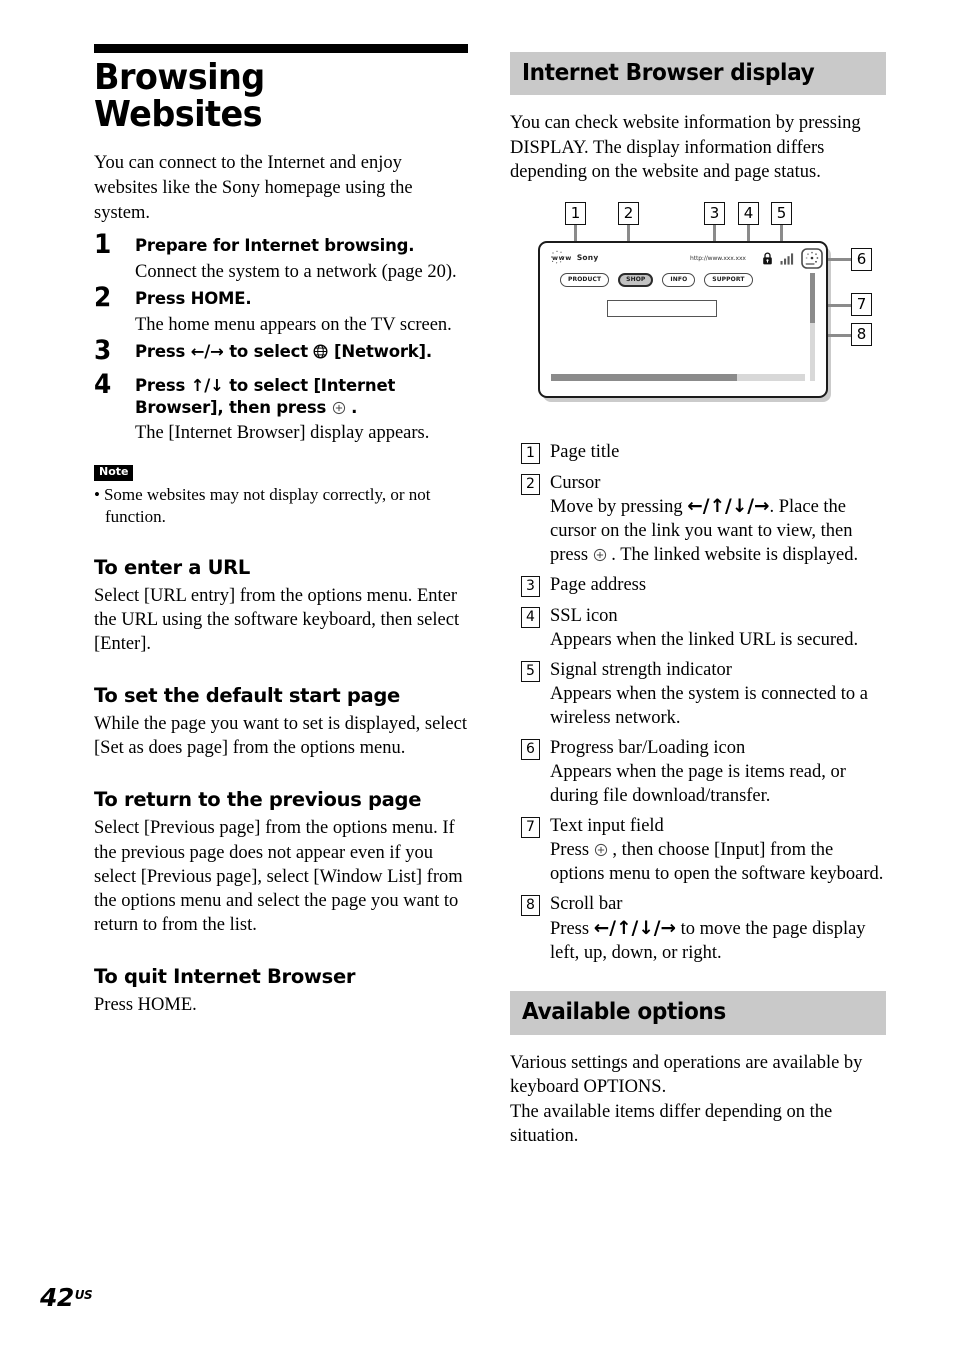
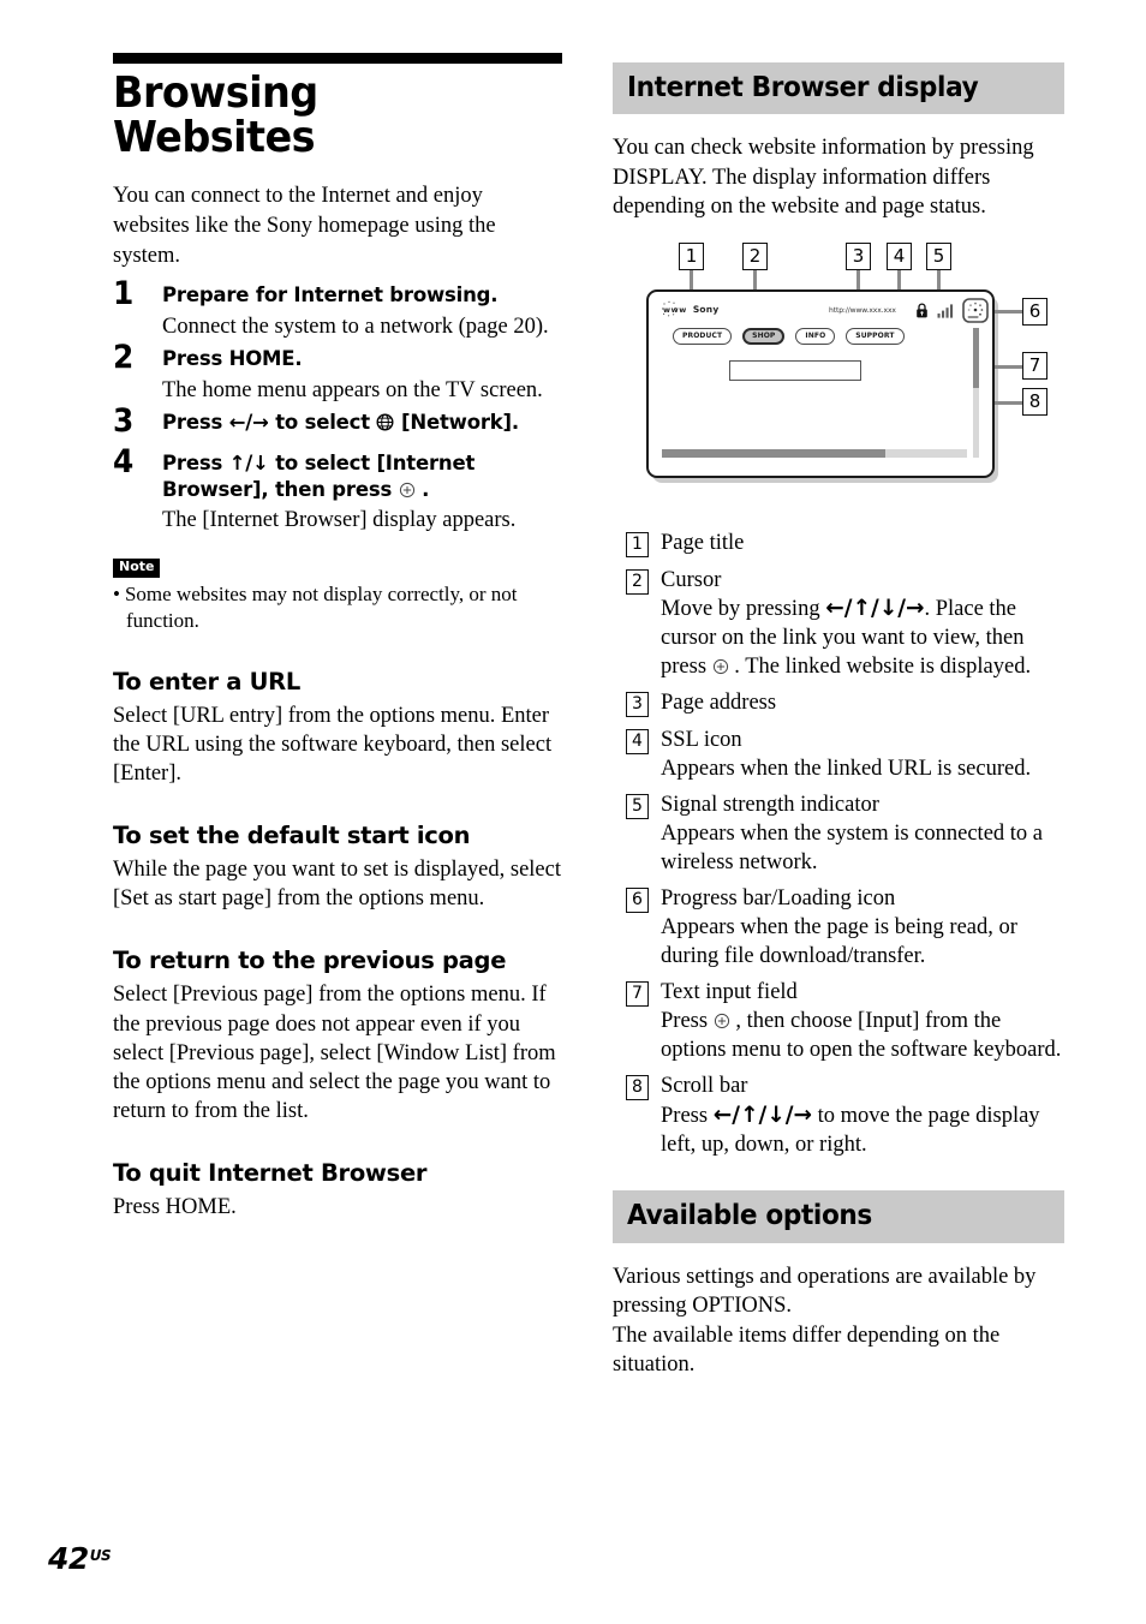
  Browsing Websites
  You can connect to the Internet and enjoy websites like the Sony homepage using the system.
  1
  Prepare for Internet browsing.
  Connect the system to a network (page 20).
  2
  Press HOME.
  The home menu appears on the TV screen.
  3
  Press ←/→ to select [Network].
  4
  Press ↑/↓ to select [Internet Browser], then press .
  The [Internet Browser] display appears.
  Note
  • Some websites may not display correctly, or not function.
  To enter a URL
  Select [URL entry] from the options menu. Enter the URL using the software keyboard, then select [Enter].
- To set the default start page
+ To set the default start icon
- While the page you want to set is displayed, select [Set as does page] from the options menu.
+ While the page you want to set is displayed, select [Set as start page] from the options menu.
  To return to the previous page
  Select [Previous page] from the options menu. If the previous page does not appear even if you select [Previous page], select [Window List] from the options menu and select the page you want to return to from the list.
  To quit Internet Browser
  Press HOME.
  Internet Browser display
  You can check website information by pressing DISPLAY. The display information differs depending on the website and page status.
  1
  2
  3
  4
  5
  6
  7
  8
  1
  Page title
  2
  Cursor
  Move by pressing ←/↑/↓/→. Place the cursor on the link you want to view, then press . The linked website is displayed.
  3
  Page address
  4
  SSL icon
  Appears when the linked URL is secured.
  5
  Signal strength indicator
  Appears when the system is connected to a wireless network.
  6
  Progress bar/Loading icon
- Appears when the page is items read, or during file download/transfer.
+ Appears when the page is being read, or during file download/transfer.
  7
  Text input field
  Press , then choose [Input] from the options menu to open the software keyboard.
  8
  Scroll bar
  Press ←/↑/↓/→ to move the page display left, up, down, or right.
  Available options
- Various settings and operations are available by keyboard OPTIONS.
+ Various settings and operations are available by pressing OPTIONS.
  The available items differ depending on the situation.
  42US
